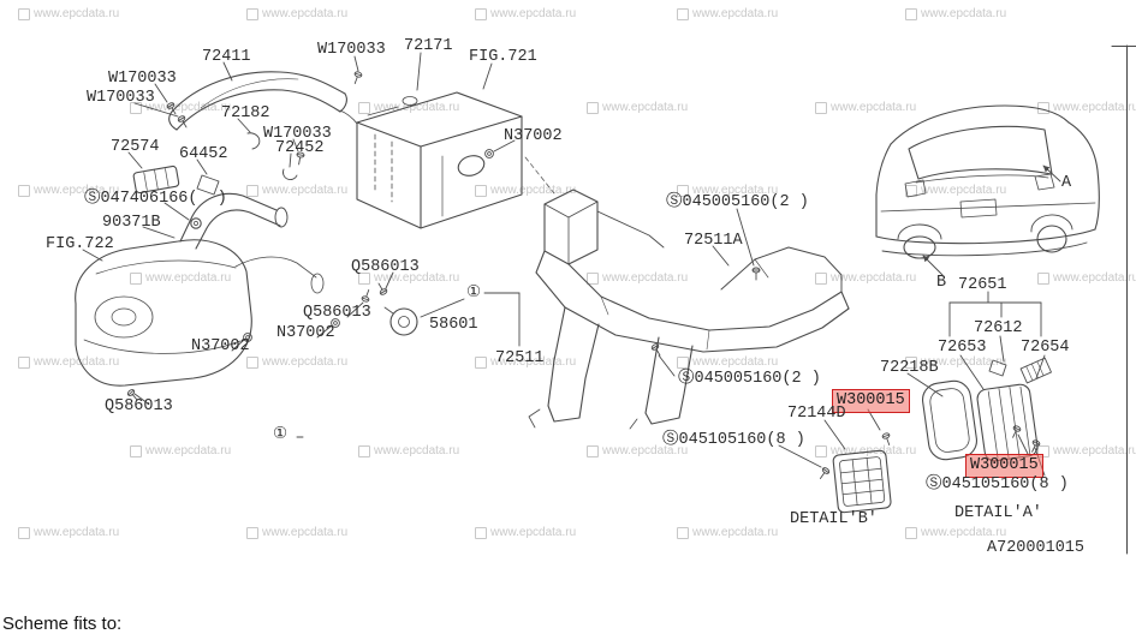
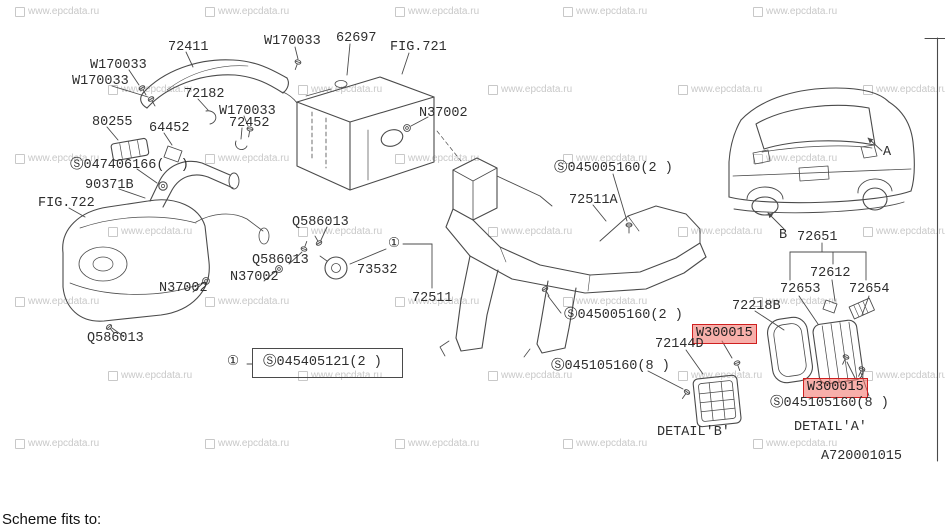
  www.epcdata.ru
  www.epcdata.ru
  www.epcdata.ru
  www.epcdata.ru
  www.epcdata.ru
  wwepcdata.ru
  ww.pcdata.ru
  www.epcdata.ru
  www.epcdata.ru
  www.epcdata.ru
  www.epcdata.ru
  www.epcdata.ru
  www.epcdata.r
  www.epcdata.ru
  ww.epcdata.ru
  www.epcdata.ru
  www.epcdata.ru
  www.epcdata.ru
  www.epcdata.ru
  www.epcdata.ru
  www.epcdata.ru
  www.epcdata.ru
  www.epcdaa.ru
  www.epcdata.ru
  www.epcdata.u
  www.epcdata.ru
  www.epcdata.ru
  www.epcdata.ru
  www.epata.ru
  www.epcdata.ru
  www.epcdata.ru
  www.epcdata.ru
  www.epcdata.ru
  www.epcdata.ru
  www.epcdata.ru
  72411
  W170033
- 72171
+ 62697
  FIG.721
  W170033
  W170033
  72182
  W170033
- 72574
+ 80255
  64452
  72452
  N37002
  Ⓢ047406166( )
  90371B
  FIG.722
  Q586013
  Q586013
  N37002
- 58601
+ 73532
  N37002
  72511
  Q586013
  Ⓢ045005160(2 )
  72511A
  Ⓢ045005160(2 )
  ①
+ Ⓢ045405121(2 )
  W300015
  72218B
  72144D
  Ⓢ045105160(8 )
  72651
  72612
  72653
  72654
  W300015
  Ⓢ045105160(8 )
  DETAIL'B'
  DETAIL'A'
  A720001015
  A
  B
  ①
  Scheme fits to:
